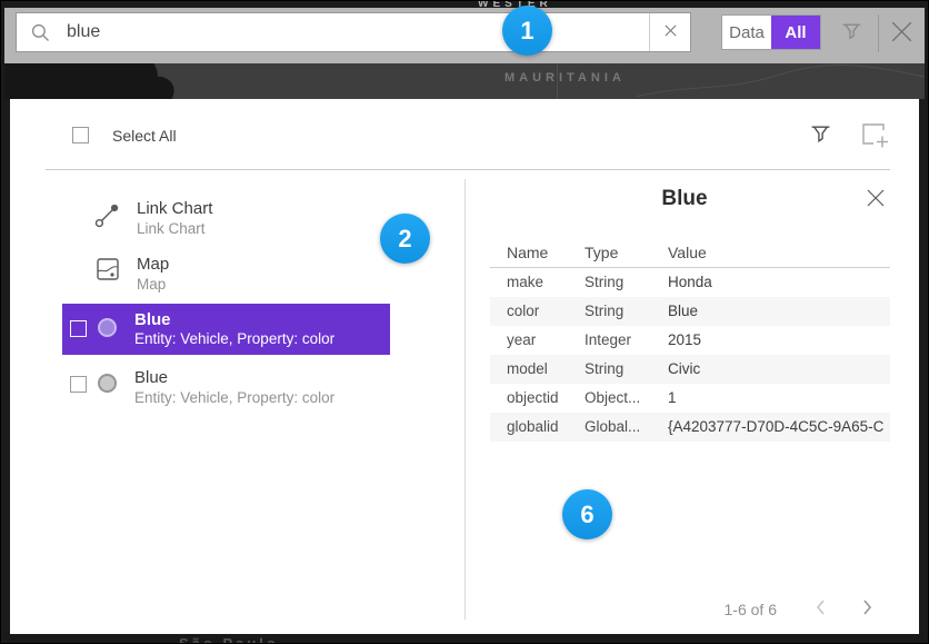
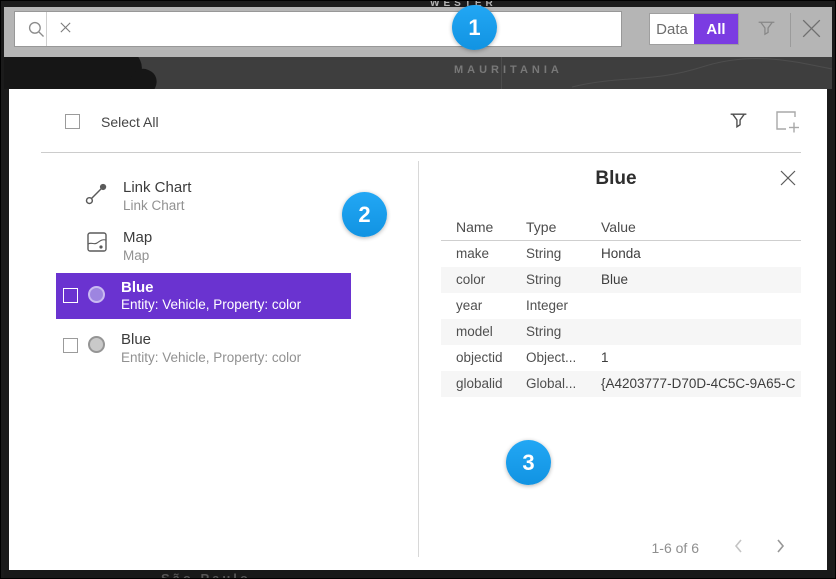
  WESTER
- blue
  Data
  All
  MAURITANIA
  Select All
  Link Chart
  Link Chart
  Map
  Map
  Blue
  Entity: Vehicle, Property: color
  Blue
  Entity: Vehicle, Property: color
  Blue
  Name
  Type
  Value
  make
  String
  Honda
  color
  String
  Blue
  year
  Integer
- 2015
  model
  String
- Civic
  objectid
  Object...
  1
  globalid
  Global...
  {A4203777-D70D-4C5C-9A65-C
  1-6 of 6
  1
  2
- 6
+ 3
